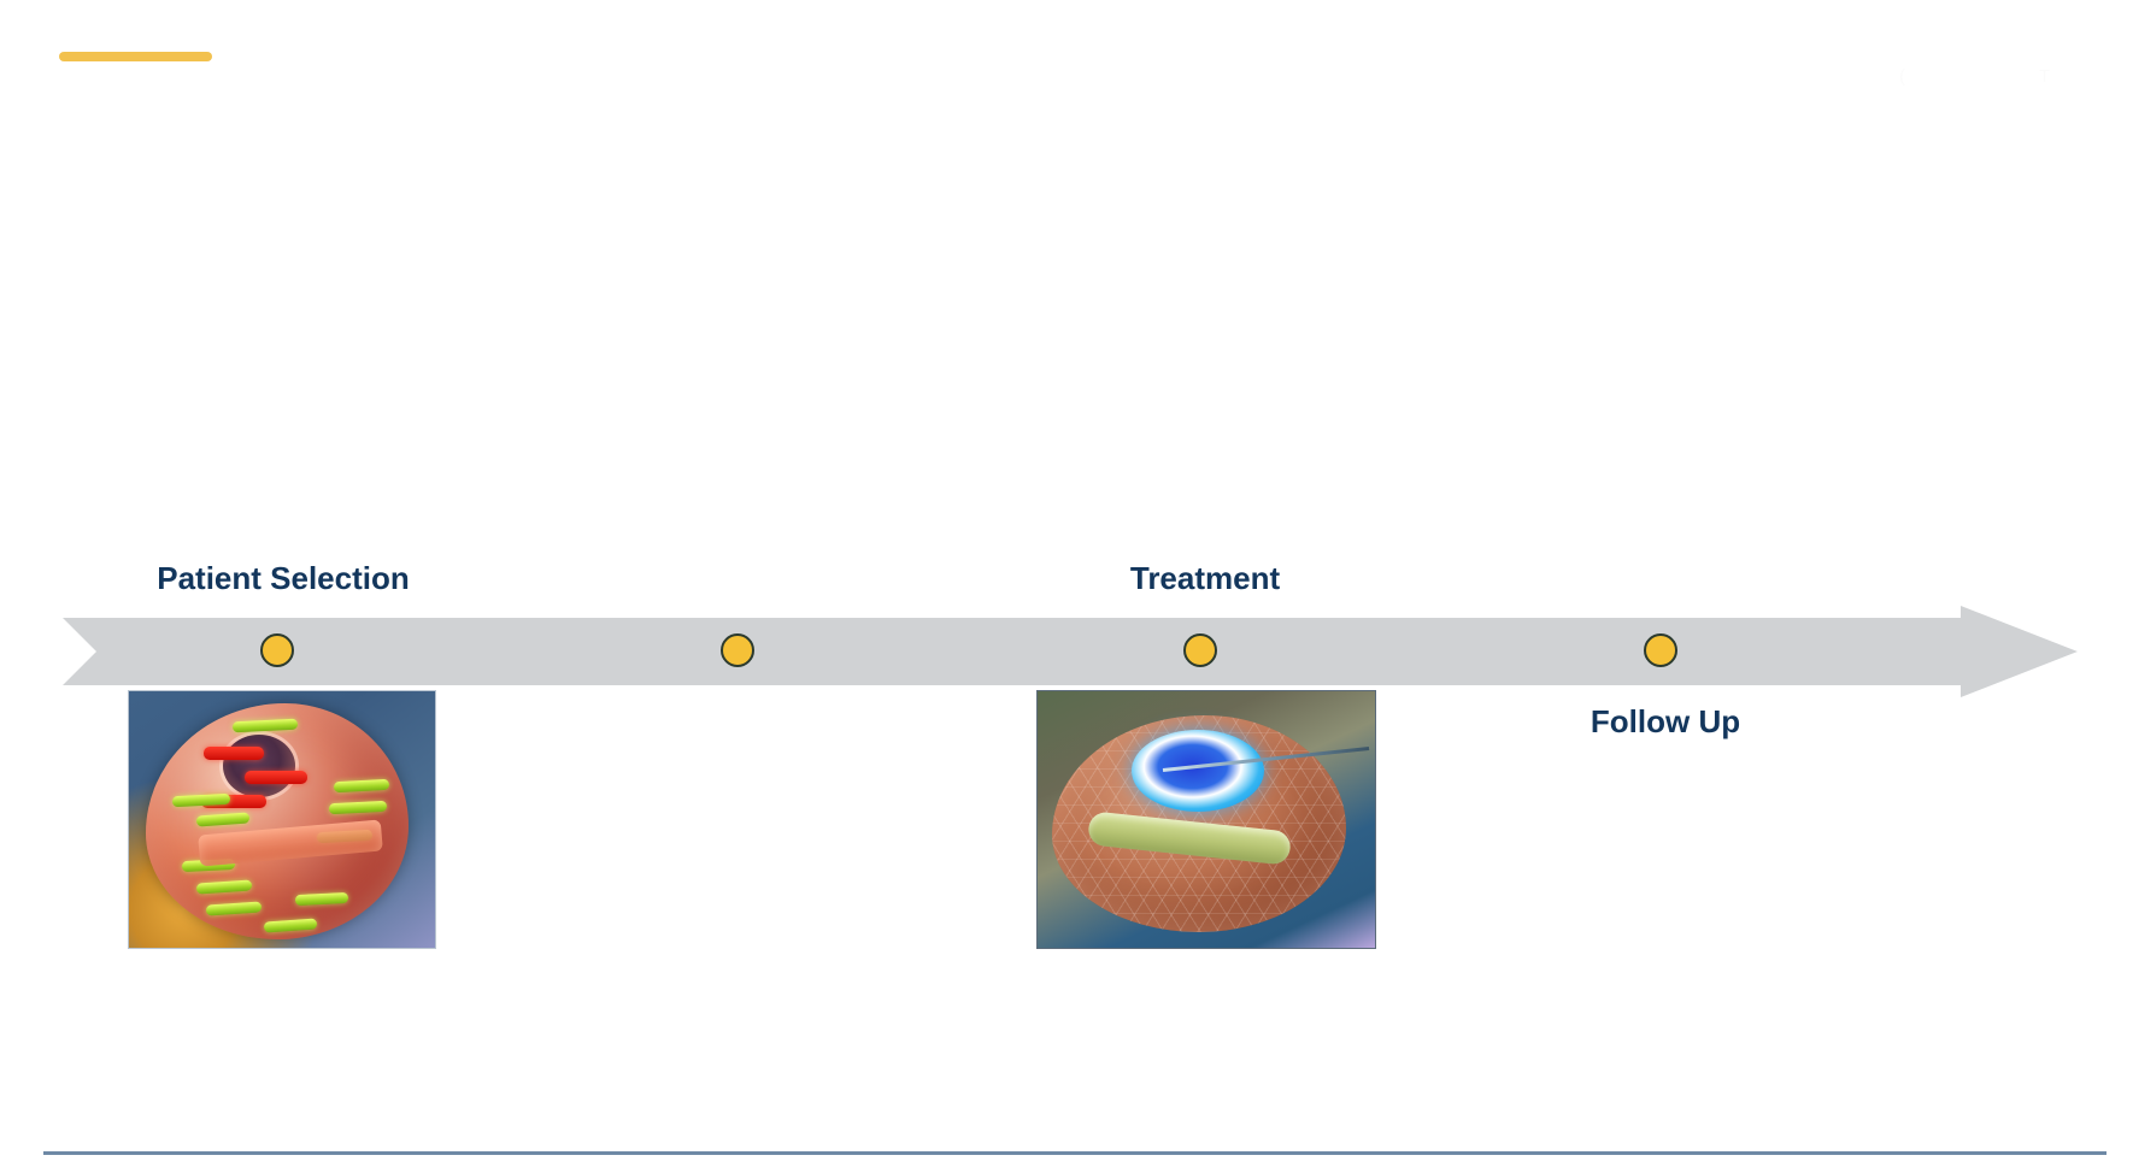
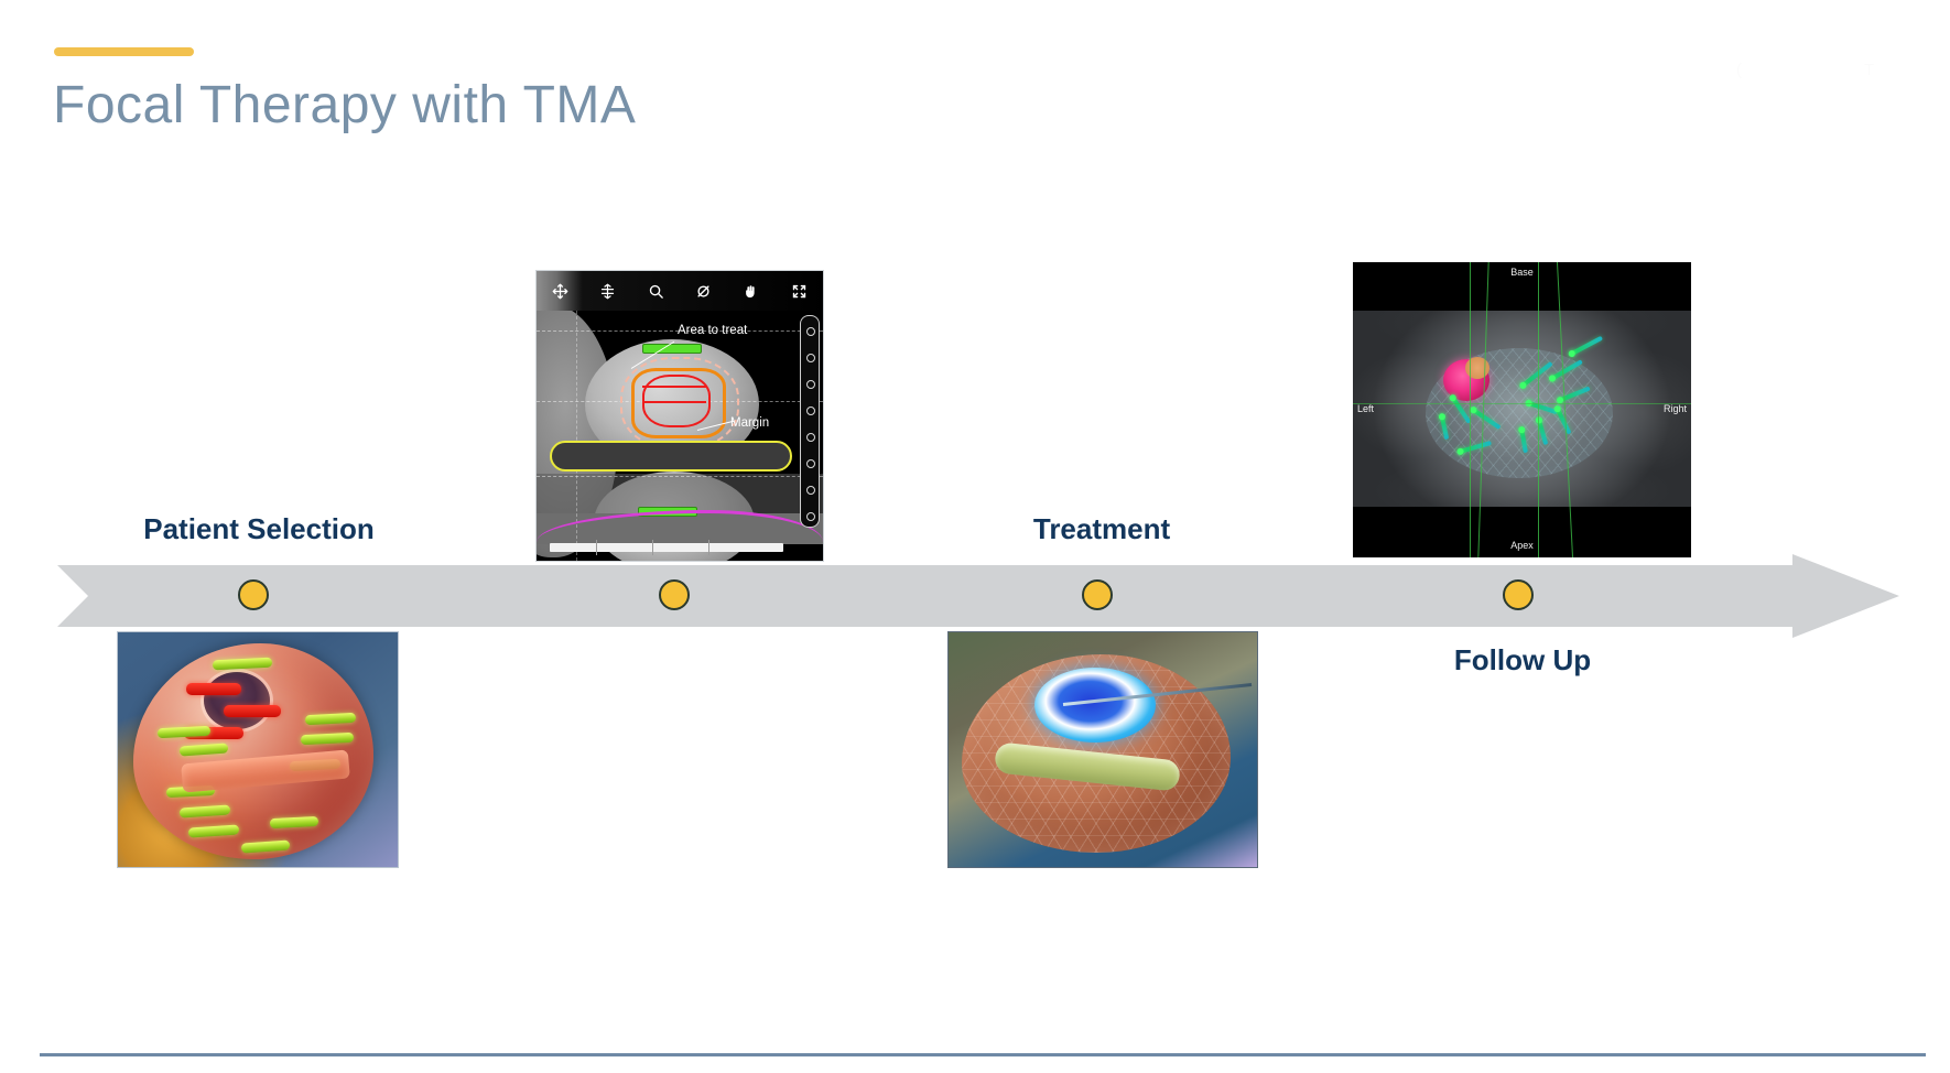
+ Focal Therapy with TMA
+ Area to treat
+ Margin
+ Base
+ Apex
+ Left
+ Right
  Patient Selection
  Treatment
  Follow Up
